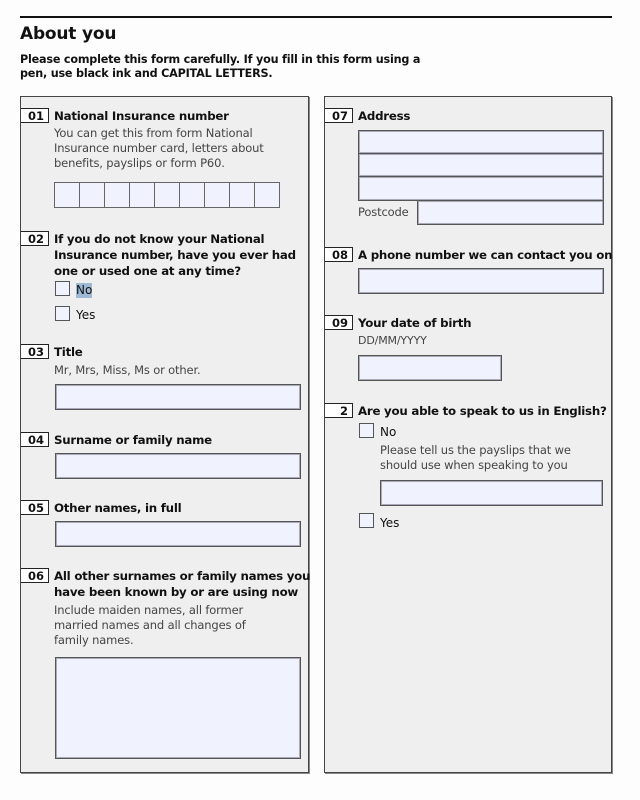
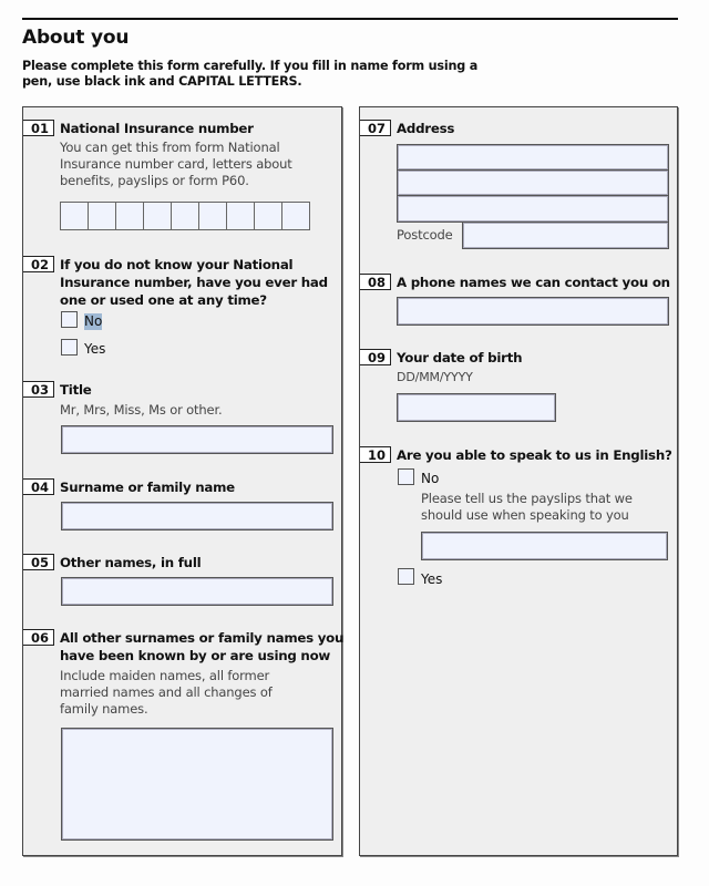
  About you
- Please complete this form carefully. If you fill in this form using a pen, use black ink and CAPITAL LETTERS.
+ Please complete this form carefully. If you fill in name form using a pen, use black ink and CAPITAL LETTERS.
  01
  National Insurance number
  You can get this from form National Insurance number card, letters about benefits, payslips or form P60.
  02
  If you do not know your National
  Insurance number, have you ever had
  one or used one at any time?
  No
  Yes
  03
  Title
  Mr, Mrs, Miss, Ms or other.
  04
  Surname or family name
  05
  Other names, in full
  06
  All other surnames or family names you
  have been known by or are using now
  Include maiden names, all former
  married names and all changes of
  family names.
  07
  Address
  Postcode
  08
- A phone number we can contact you on
+ A phone names we can contact you on
  09
  Your date of birth
  DD/MM/YYYY
- 2
+ 10
  Are you able to speak to us in English?
  No
  Please tell us the payslips that we
  should use when speaking to you
  Yes
